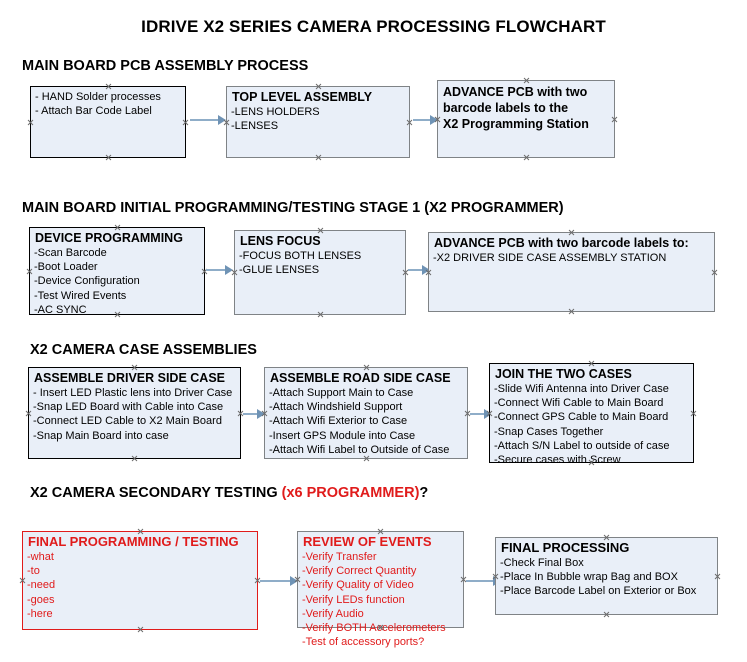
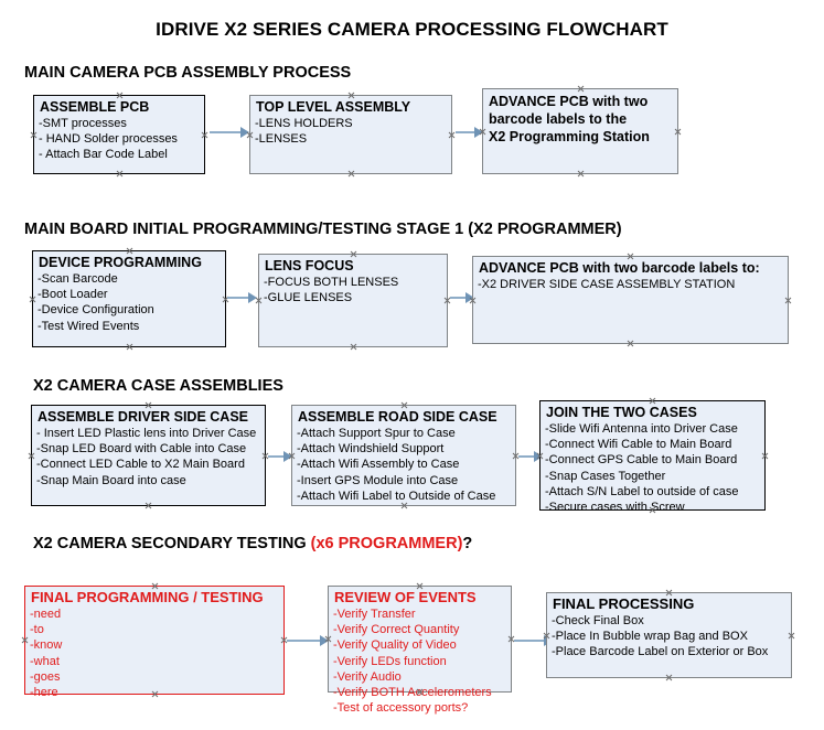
  IDRIVE X2 SERIES CAMERA PROCESSING FLOWCHART
- MAIN BOARD PCB ASSEMBLY PROCESS
+ MAIN CAMERA PCB ASSEMBLY PROCESS
+ ASSEMBLE PCB
+ -SMT processes
  - HAND Solder processes
  - Attach Bar Code Label
  TOP LEVEL ASSEMBLY
  -LENS HOLDERS
  -LENSES
  ADVANCE PCB with two
  barcode labels to the
  X2 Programming Station
  MAIN BOARD INITIAL PROGRAMMING/TESTING STAGE 1 (X2 PROGRAMMER)
  DEVICE PROGRAMMING
  -Scan Barcode
  -Boot Loader
  -Device Configuration
  -Test Wired Events
- -AC SYNC
  LENS FOCUS
  -FOCUS BOTH LENSES
  -GLUE LENSES
  ADVANCE PCB with two barcode labels to:
  -X2 DRIVER SIDE CASE ASSEMBLY STATION
  X2 CAMERA CASE ASSEMBLIES
  ASSEMBLE DRIVER SIDE CASE
  - Insert LED Plastic lens into Driver Case
  -Snap LED Board with Cable into Case
  -Connect LED Cable to X2 Main Board
  -Snap Main Board into case
  ASSEMBLE ROAD SIDE CASE
- -Attach Support Main to Case
+ -Attach Support Spur to Case
  -Attach Windshield Support
- -Attach Wifi Exterior to Case
+ -Attach Wifi Assembly to Case
  -Insert GPS Module into Case
  -Attach Wifi Label to Outside of Case
  JOIN THE TWO CASES
  -Slide Wifi Antenna into Driver Case
  -Connect Wifi Cable to Main Board
  -Connect GPS Cable to Main Board
  -Snap Cases Together
  -Attach S/N Label to outside of case
  -Secure cases withcrew
  X2 CAMERA SECONDARY TESTING (x6 PROGRAMMER)?
  FINAL PROGRAMMING / TESTING
- -what
+ -need
  -to
+ -know
- -need
+ -what
  -goes
  -here
  REVIEW OF EVENTS
  -Verify Transfer
  -Verify Correct Quantity
  -Verify Quality of Video
  -Verify LEDs function
  -Verify Audio
  -Verify BOTH Acelerometers
  -Test of accessory ports?
  FINAL PROCESSING
  -Check Final Box
  -Place In Bubble wrap Bag and BOX
  -Place Barcode Label on Exterior or Box
